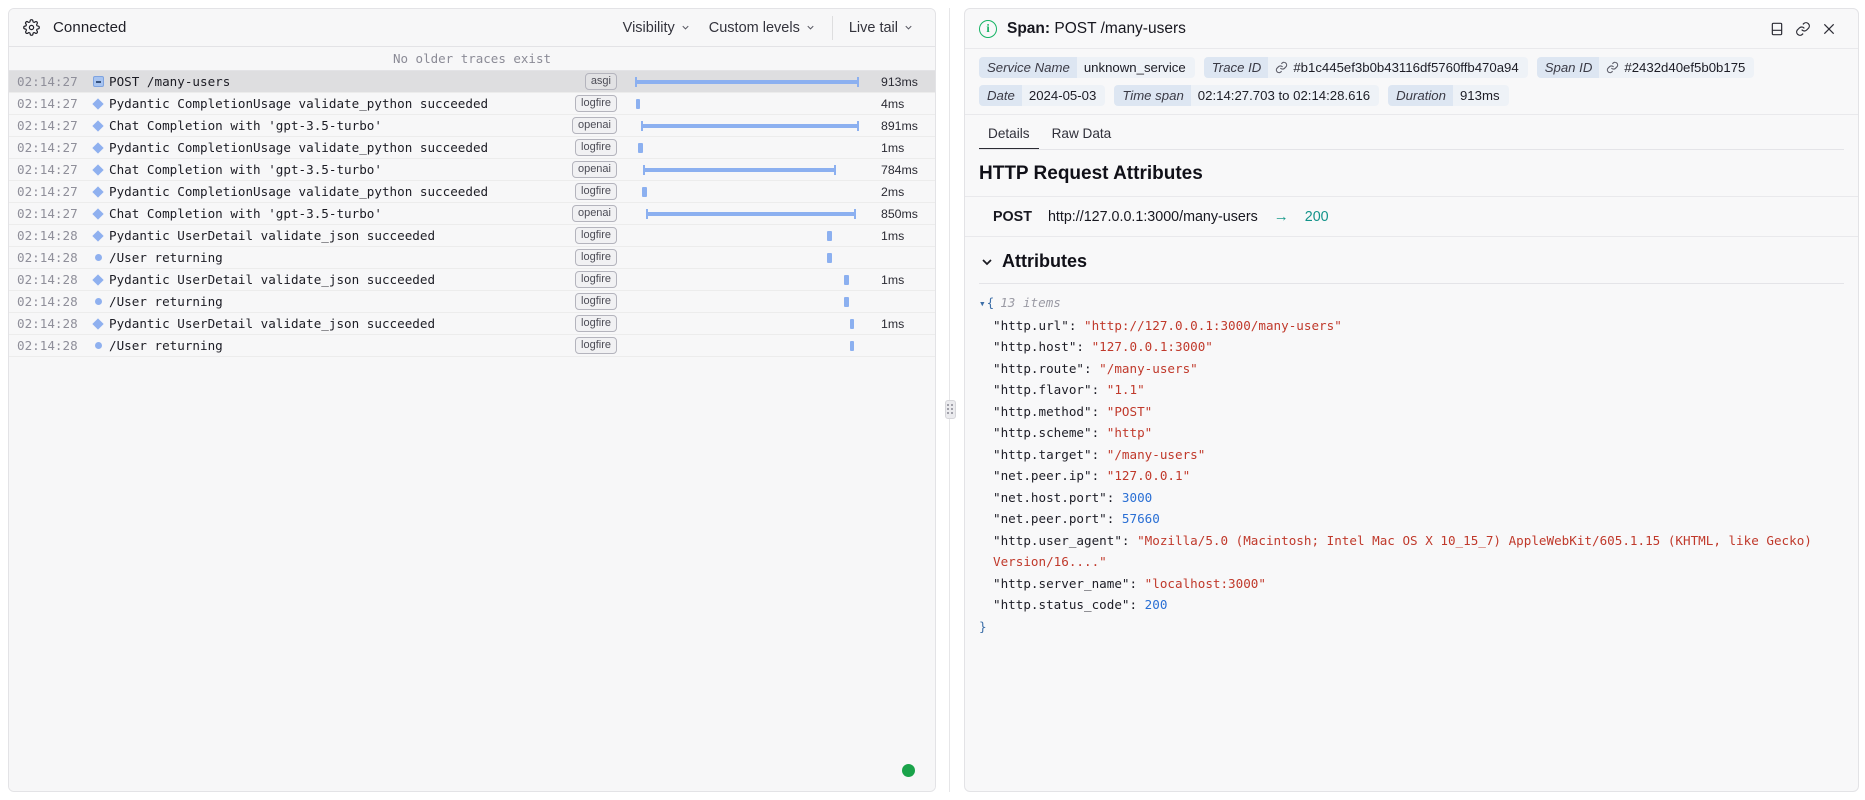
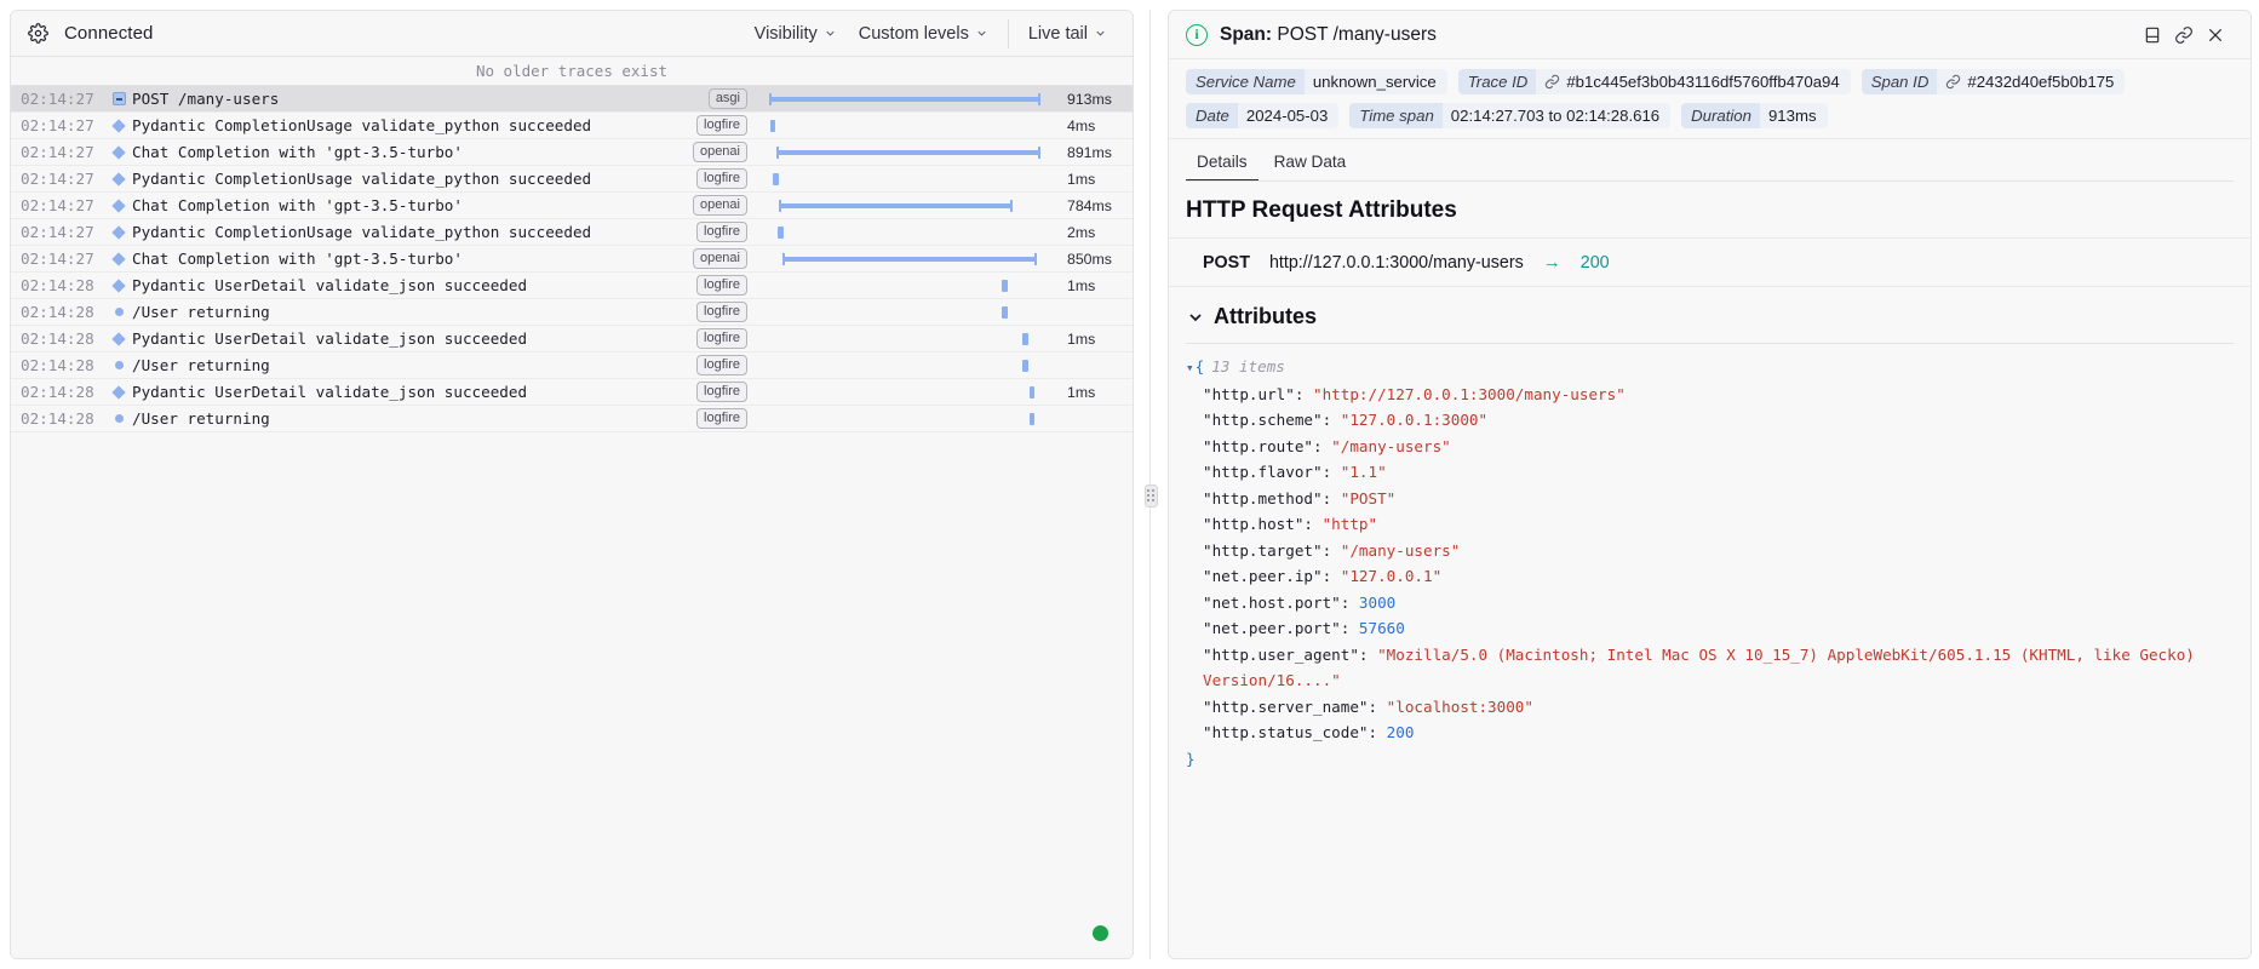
  Connected
  Visibility
  Custom levels
  Live tail
  No older traces exist
  02:14:27
  POST /many-users
  asgi
  913ms
  02:14:27
  Pydantic CompletionUsage validate_python succeeded
  logfire
  4ms
  02:14:27
  Chat Completion with 'gpt-3.5-turbo'
  openai
  891ms
  02:14:27
  Pydantic CompletionUsage validate_python succeeded
  logfire
  1ms
  02:14:27
  Chat Completion with 'gpt-3.5-turbo'
  openai
  784ms
  02:14:27
  Pydantic CompletionUsage validate_python succeeded
  logfire
  2ms
  02:14:27
  Chat Completion with 'gpt-3.5-turbo'
  openai
  850ms
  02:14:28
  Pydantic UserDetail validate_json succeeded
  logfire
  1ms
  02:14:28
  /User returning
  logfire
  02:14:28
  Pydantic UserDetail validate_json succeeded
  logfire
  1ms
  02:14:28
  /User returning
  logfire
  02:14:28
  Pydantic UserDetail validate_json succeeded
  logfire
  1ms
  02:14:28
  /User returning
  logfire
  i
  Span: POST /many-users
  Service Name
  unknown_service
  Trace ID
  #b1c445ef3b0b43116df5760ffb470a94
  Span ID
  #2432d40ef5b0b175
  Date
  2024-05-03
  Time span
  02:14:27.703 to 02:14:28.616
  Duration
  913ms
  Details
  Raw Data
  HTTP Request Attributes
  POST
  http://127.0.0.1:3000/many-users
  →
  200
  Attributes
  ▾{ 13 items
  "http.url": "http://127.0.0.1:3000/many-users"
- "http.host": "127.0.0.1:3000"
+ "http.scheme": "127.0.0.1:3000"
  "http.route": "/many-users"
  "http.flavor": "1.1"
  "http.method": "POST"
- "http.scheme": "http"
+ "http.host": "http"
  "http.target": "/many-users"
  "net.peer.ip": "127.0.0.1"
  "net.host.port": 3000
  "net.peer.port": 57660
  "http.user_agent": "Mozilla/5.0 (Macintosh; Intel Mac OS X 10_15_7) AppleWebKit/605.1.15 (KHTML, like Gecko) Version/16...."
  "http.server_name": "localhost:3000"
  "http.status_code": 200
  }
